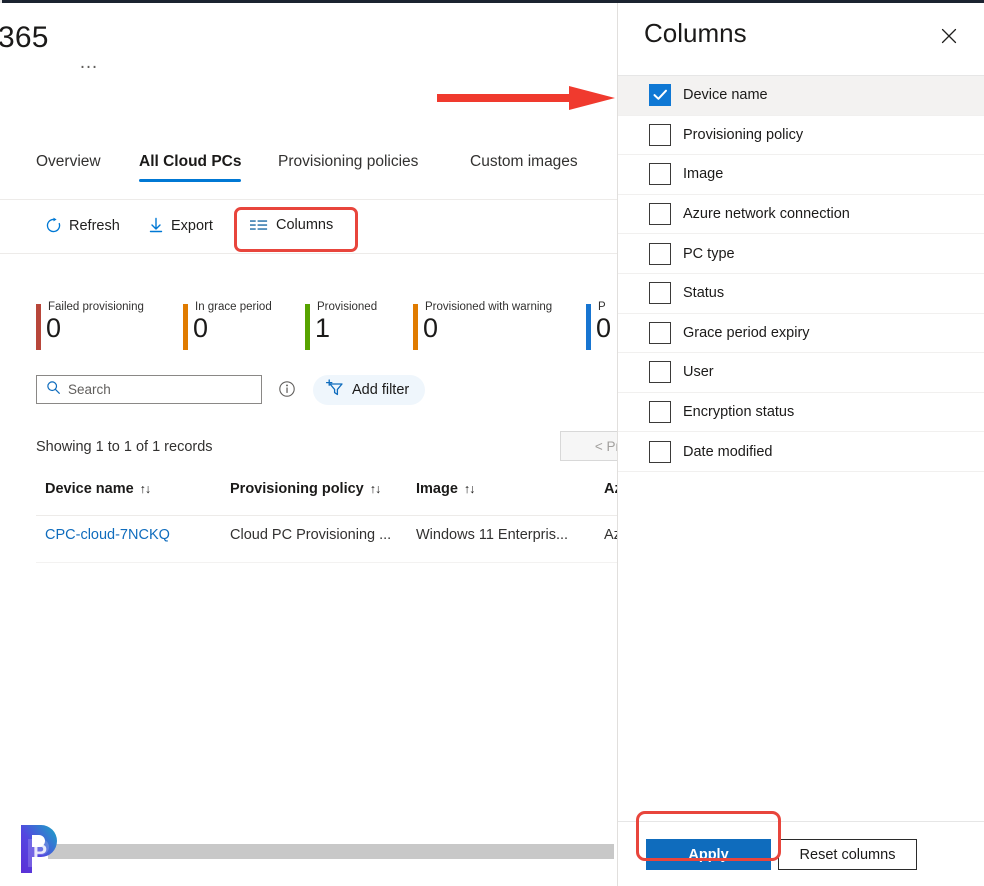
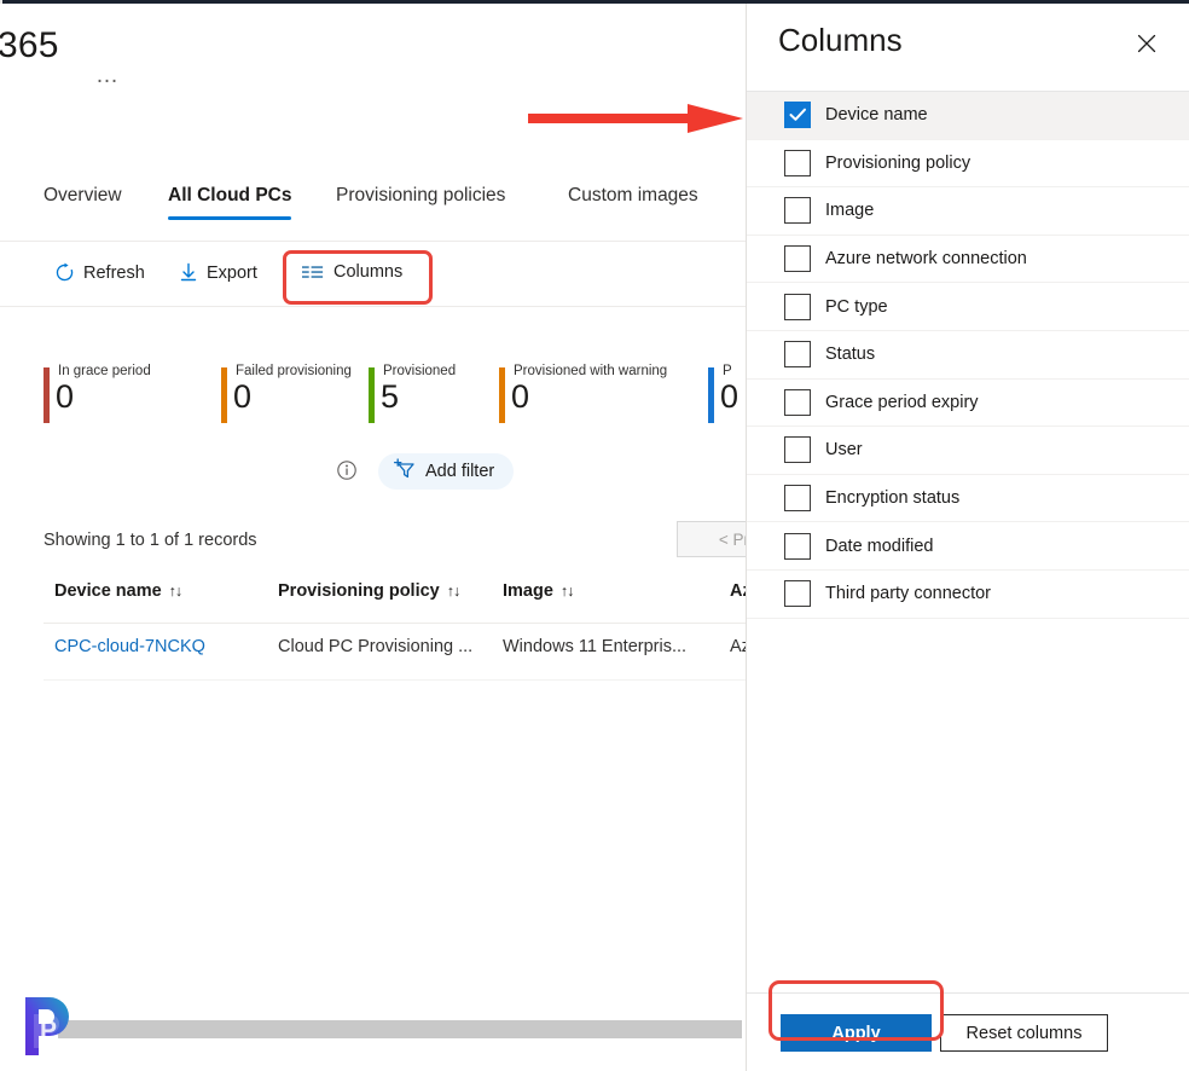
  365
  …
  Overview
  All Cloud PCs
  Provisioning policies
  Custom images
  Refresh
  Export
  Columns
- Failed provisioning
+ In grace period
  0
- In grace period
+ Failed provisioning
  0
  Provisioned
- 1
+ 5
  Provisioned with warning
  0
  P
  0
- Search
  Add filter
  Showing 1 to 1 of 1 records
  Device name
  ↑↓
  Provisioning policy
  ↑↓
  Image
  ↑↓
  CPC-cloud-7NCKQ
  Cloud PC Provisioning ...
  Windows 11 Enterpris...
  P
  Columns
  Device name
  Provisioning policy
  Image
  Azure network connection
  PC type
  Status
  Grace period expiry
  User
  Encryption status
  Date modified
+ Third party connector
  Apply
  Reset columns
